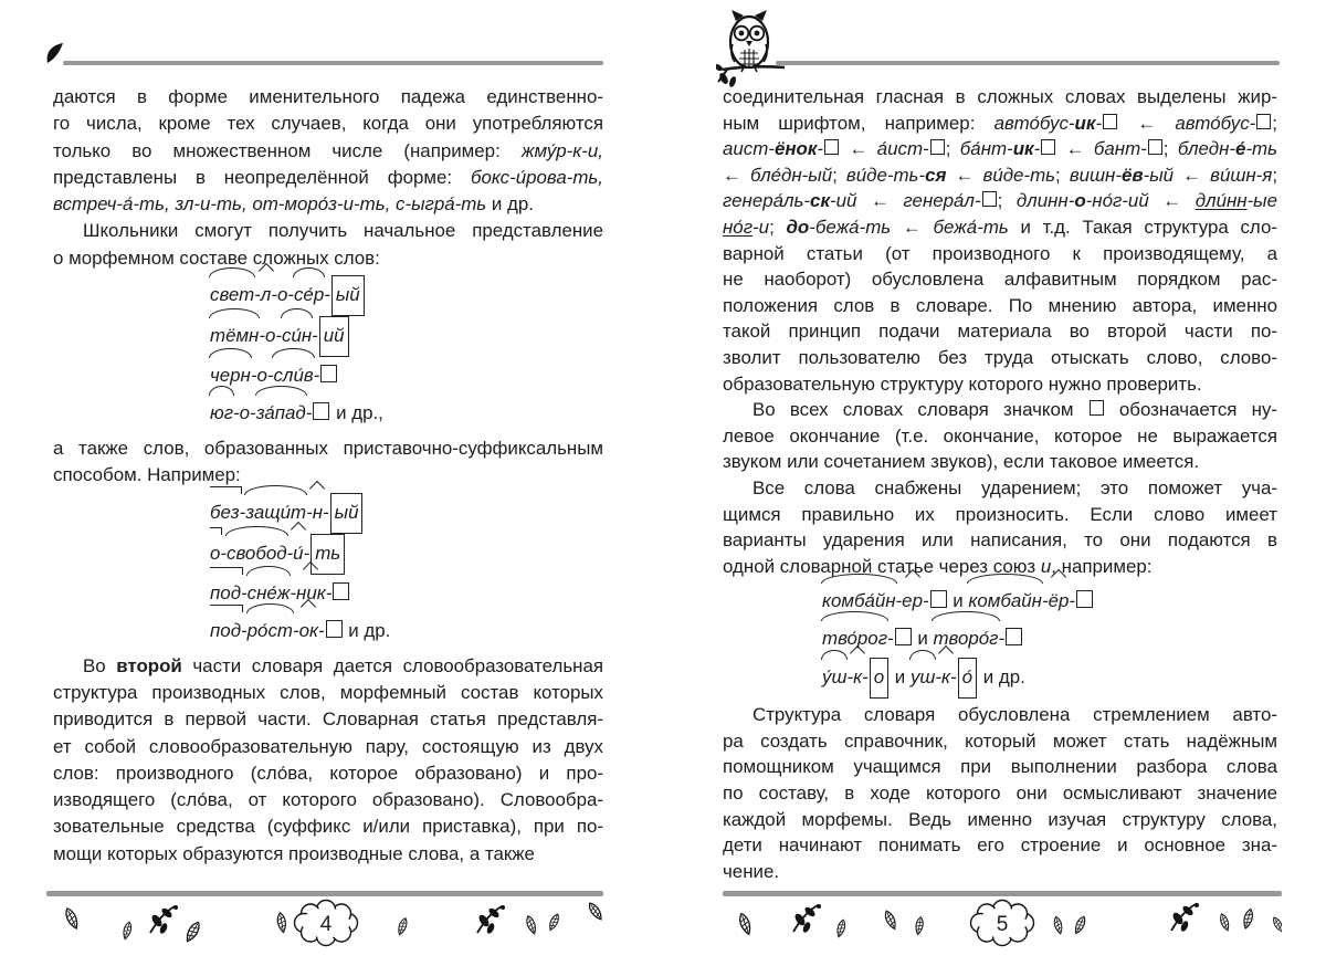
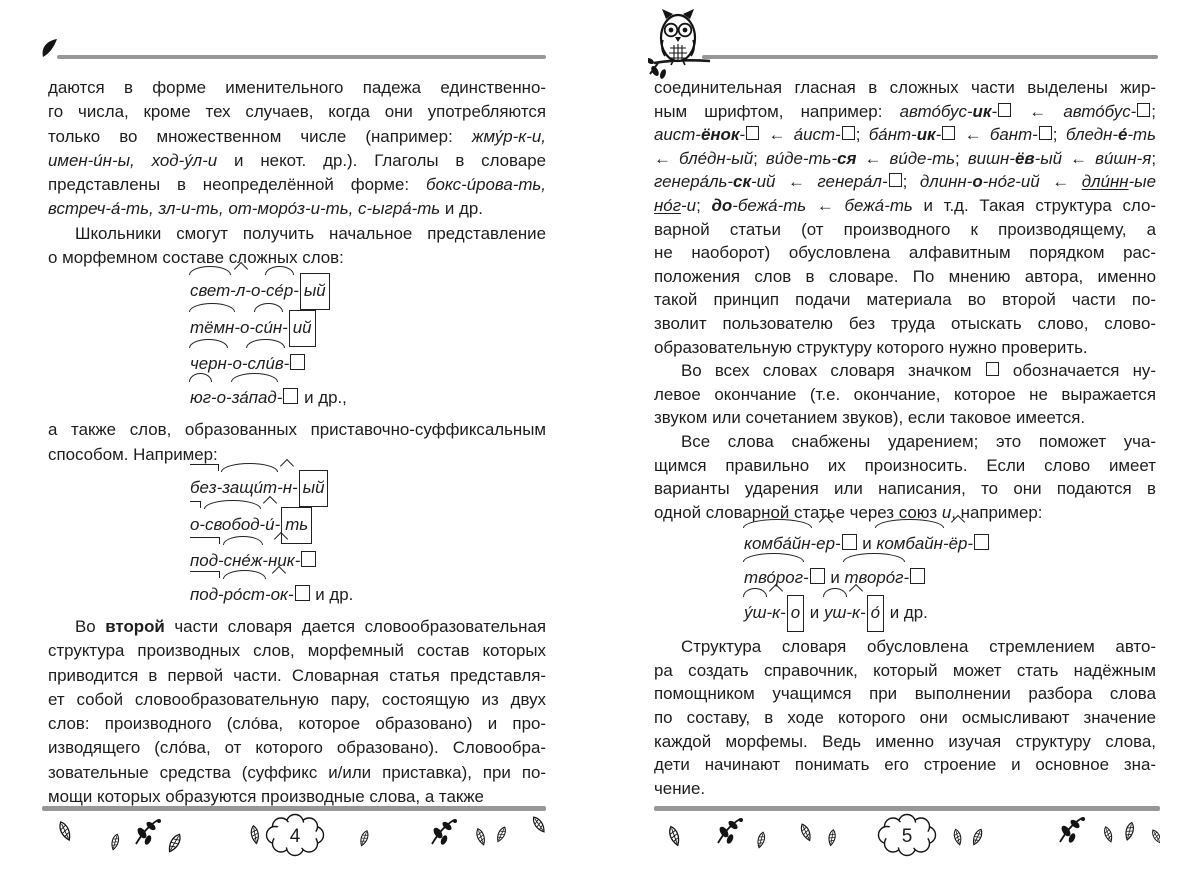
  даются в форме именительного падежа единственно-
  го числа, кроме тех случаев, когда они употребляются
  только во множественном числе (например: жму́р-к-и,
+ имен-и́н-ы, ход-у́л-и и некот. др.). Глаголы в словаре
  представлены в неопределённой форме: бокс-и́рова-ть,
  встреч-а́-ть, зл-и-ть, от-моро́з-и-ть, с-ыгра́-ть и др.
  Школьники смогут получить начальное представление
  о морфемном составе сложных слов:
  свет-л-о-се́р- ый
  тёмн-о-си́н- ий
  черн-о-сли́в-
  юг-о-за́пад- и др.,
  а также слов, образованных приставочно-суффиксальным
  способом. Например:
  без-защи́т-н- ый
  о-свобод-и́- ть
  под-сне́ж-ник-
  под-ро́ст-ок- и др.
  Во второй части словаря дается словообразовательная
  структура производных слов, морфемный состав которых
  приводится в первой части. Словарная статья представля-
  ет собой словообразовательную пару, состоящую из двух
  слов: производного (сло́ва, которое образовано) и про-
  изводящего (сло́ва, от которого образовано). Словообра-
  зовательные средства (суффикс и/или приставка), при по-
  мощи которых образуются производные слова, а также
- соединительная гласная в сложных словах выделены жир-
+ соединительная гласная в сложных части выделены жир-
  ным шрифтом, например: авто́бус-ик- ← авто́бус- ;
  аист-ёнок- ← а́ист- ; ба́нт-ик- ← бант- ; бледн-е́-ть
  ← бле́дн-ый; ви́де-ть-ся ← ви́де-ть; вишн-ёв-ый ← ви́шн-я;
  генера́ль-ск-ий ← генера́л- ; длинн-о-но́г-ий ← дли́нн-ые
  но́г-и; до-бежа́-ть ← бежа́-ть и т.д. Такая структура сло-
  варной статьи (от производного к производящему, а
  не наоборот) обусловлена алфавитным порядком рас-
  положения слов в словаре. По мнению автора, именно
  такой принцип подачи материала во второй части по-
  зволит пользователю без труда отыскать слово, слово-
  образовательную структуру которого нужно проверить.
  Во всех словах словаря значком обозначается ну-
  левое окончание (т.е. окончание, которое не выражается
  звуком или сочетанием звуков), если таковое имеется.
  Все слова снабжены ударением; это поможет уча-
  щимся правильно их произносить. Если слово имеет
  варианты ударения или написания, то они подаются в
  одной словарной статье через союз и, например:
  комба́йн-ер- и комбайн-ёр-
  тво́рог- и творо́г-
  у́ш-к- о и уш-к- о́ и др.
  Структура словаря обусловлена стремлением авто-
  ра создать справочник, который может стать надёжным
  помощником учащимся при выполнении разбора слова
  по составу, в ходе которого они осмысливают значение
  каждой морфемы. Ведь именно изучая структуру слова,
  дети начинают понимать его строение и основное зна-
  чение.
  4
  5
